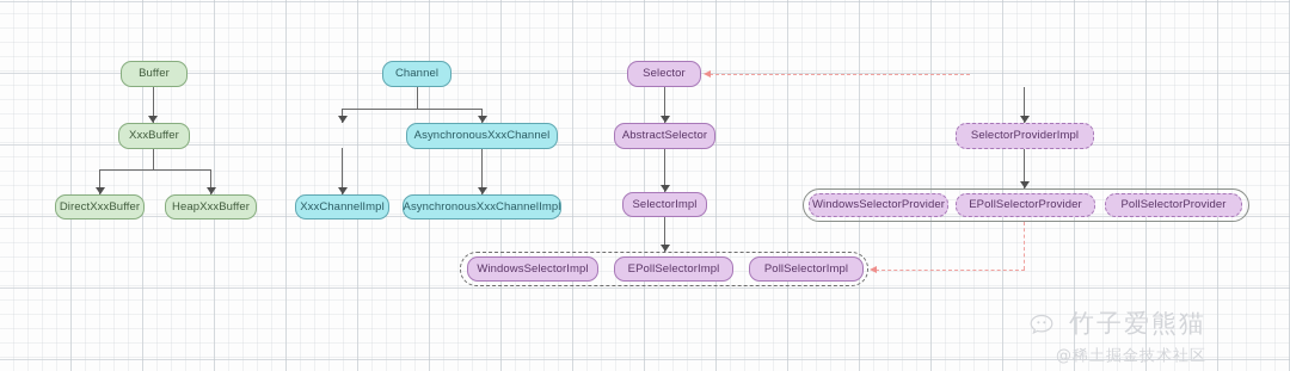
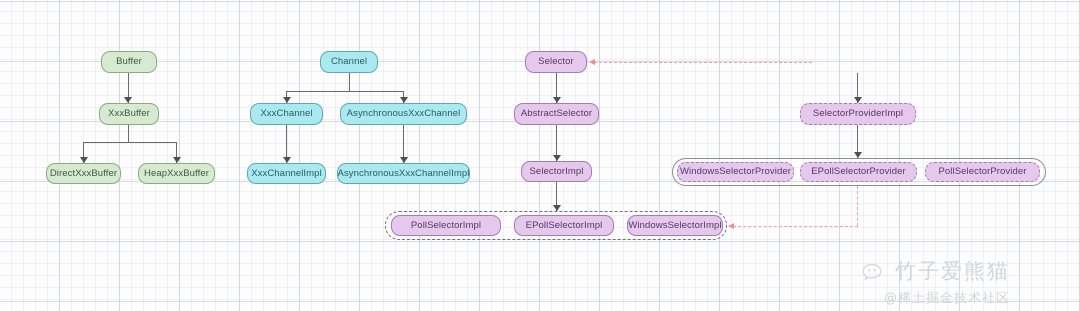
  Buffer
  XxxBuffer
  DirectXxxBuffer
  HeapXxxBuffer
  Channel
+ XxxChannel
  AsynchronousXxxChannel
  XxxChannelImpl
  AsynchronousXxxChannelImpl
  Selector
  AbstractSelector
  SelectorImpl
- WindowsSelectorImpl
+ PollSelectorImpl
  EPollSelectorImpl
- PollSelectorImpl
+ WindowsSelectorImpl
  SelectorProviderImpl
  WindowsSelectorProvider
  EPollSelectorProvider
  PollSelectorProvider
  竹子爱熊猫
  @稀土掘金技术社区
